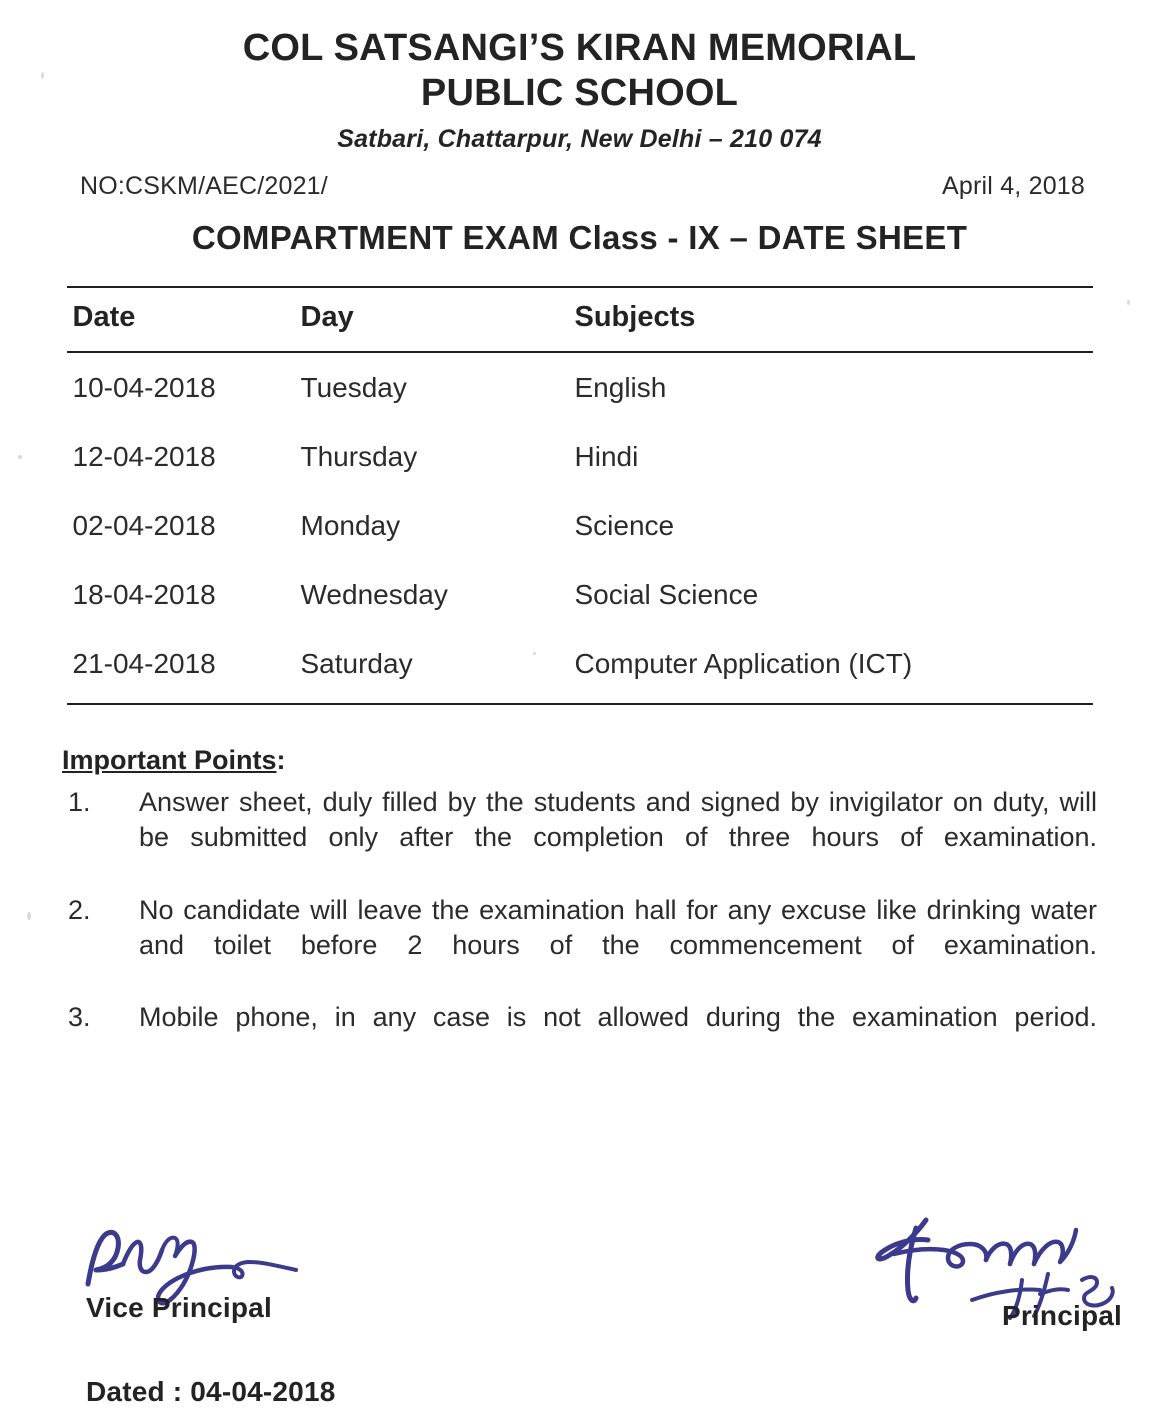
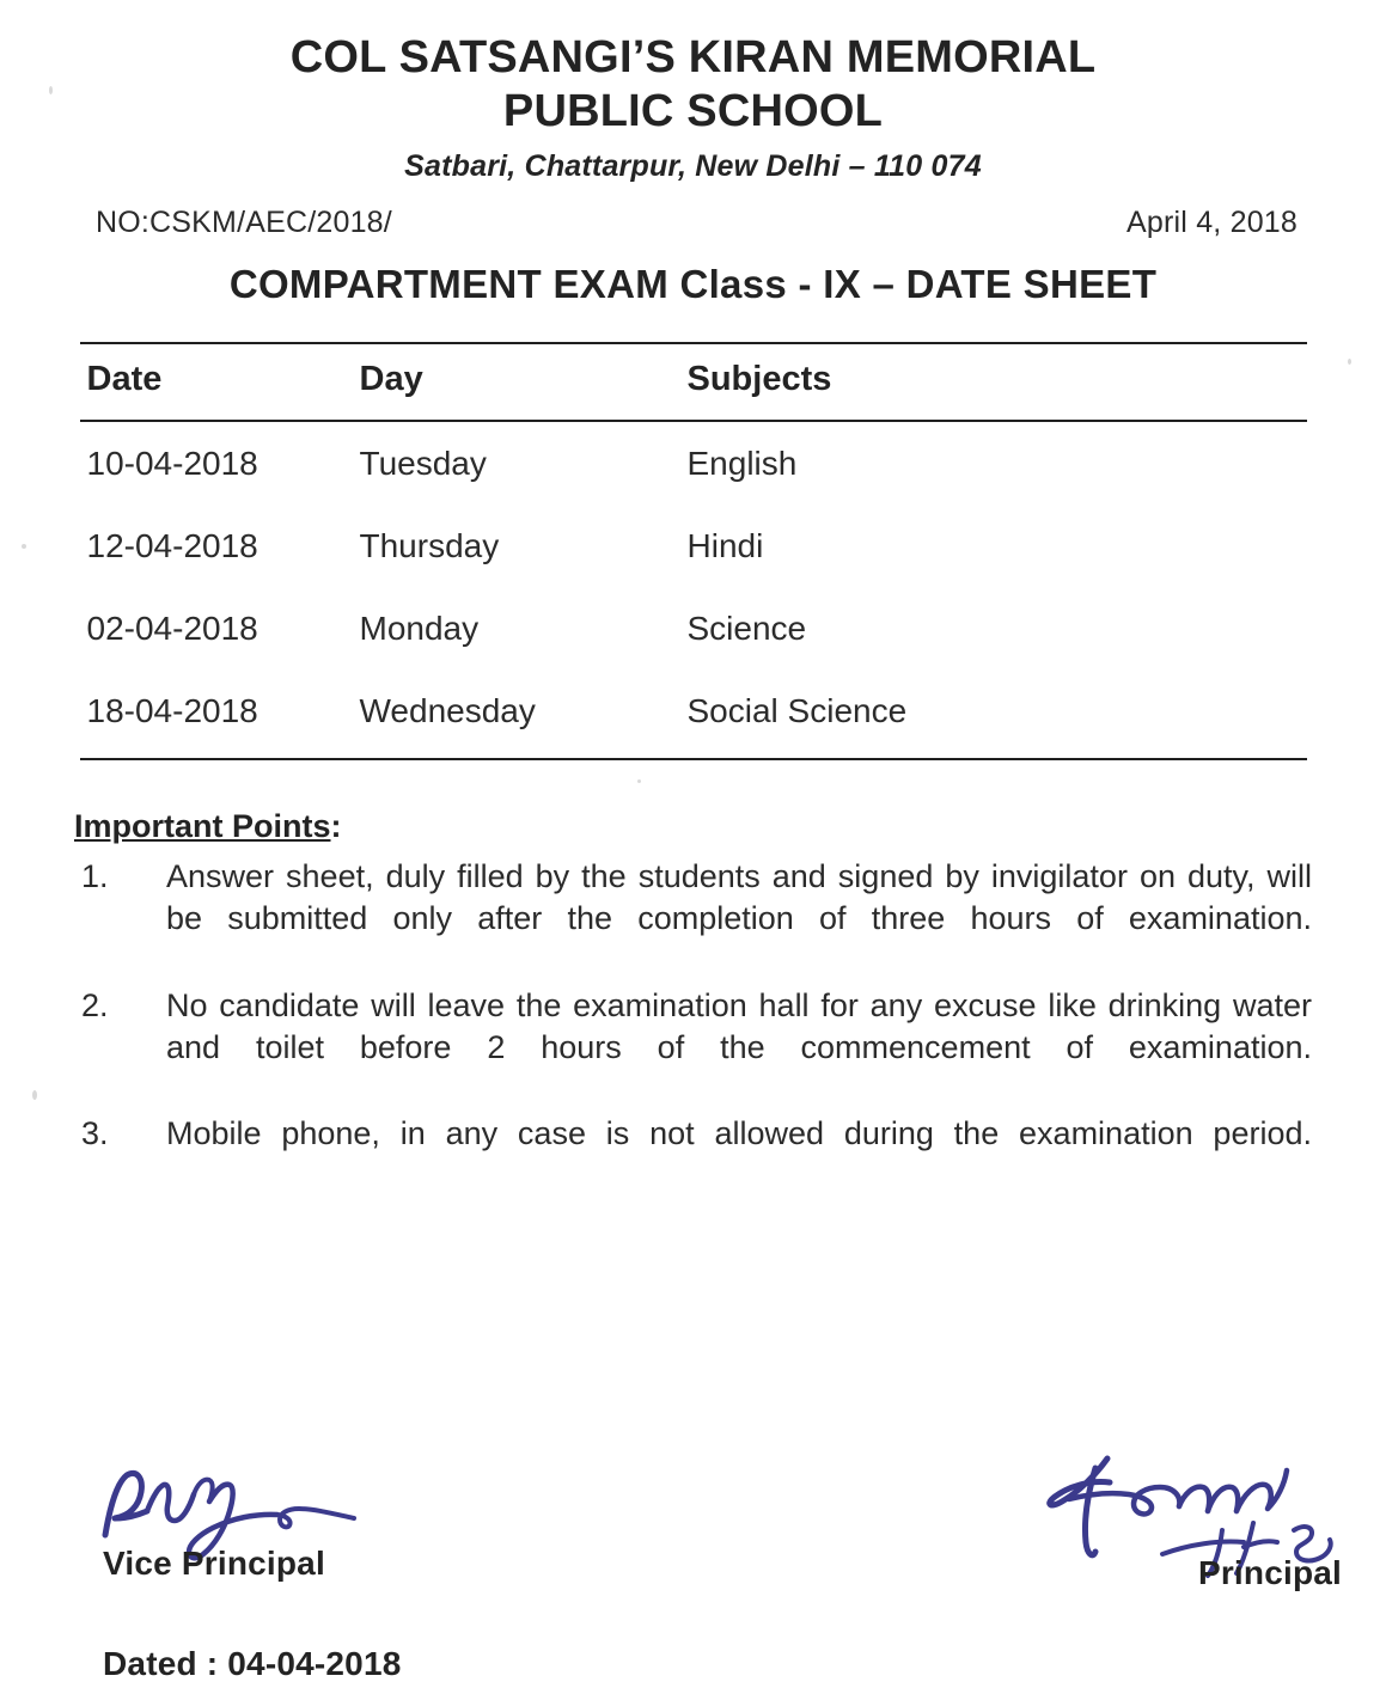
  COL SATSANGI’S KIRAN MEMORIAL
  PUBLIC SCHOOL
- Satbari, Chattarpur, New Delhi – 210 074
+ Satbari, Chattarpur, New Delhi – 110 074
- NO:CSKM/AEC/2021/
+ NO:CSKM/AEC/2018/
  April 4, 2018
  COMPARTMENT EXAM Class - IX – DATE SHEET
  Date	Day	Subjects
  10-04-2018	Tuesday	English
  12-04-2018	Thursday	Hindi
  02-04-2018	Monday	Science
  18-04-2018	Wednesday	Social Science
- 21-04-2018	Saturday	Computer Application (ICT)
  Important Points:
  1.
  Answer sheet, duly filled by the students and signed by invigilator on duty, will be submitted only after the completion of three hours of examination.
  2.
  No candidate will leave the examination hall for any excuse like drinking water and toilet before 2 hours of the commencement of examination.
  3.
  Mobile phone, in any case is not allowed during the examination period.
  Vice Principal
  Principal
  Dated : 04-04-2018
